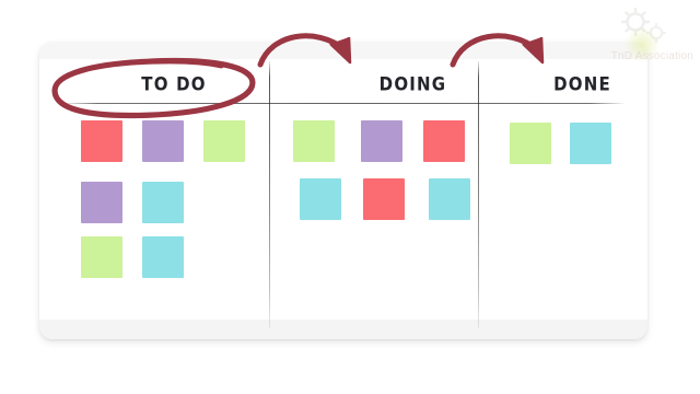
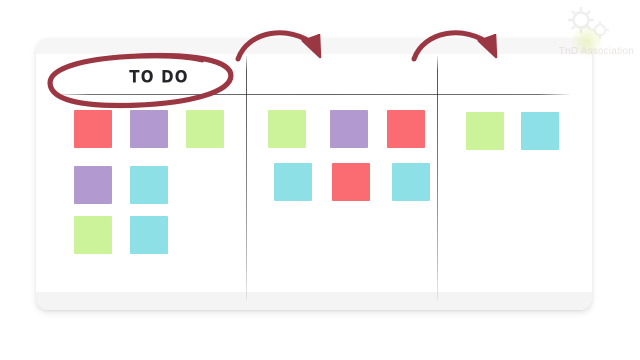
  TnD Association
  TO DO
- DOING
- DONE
